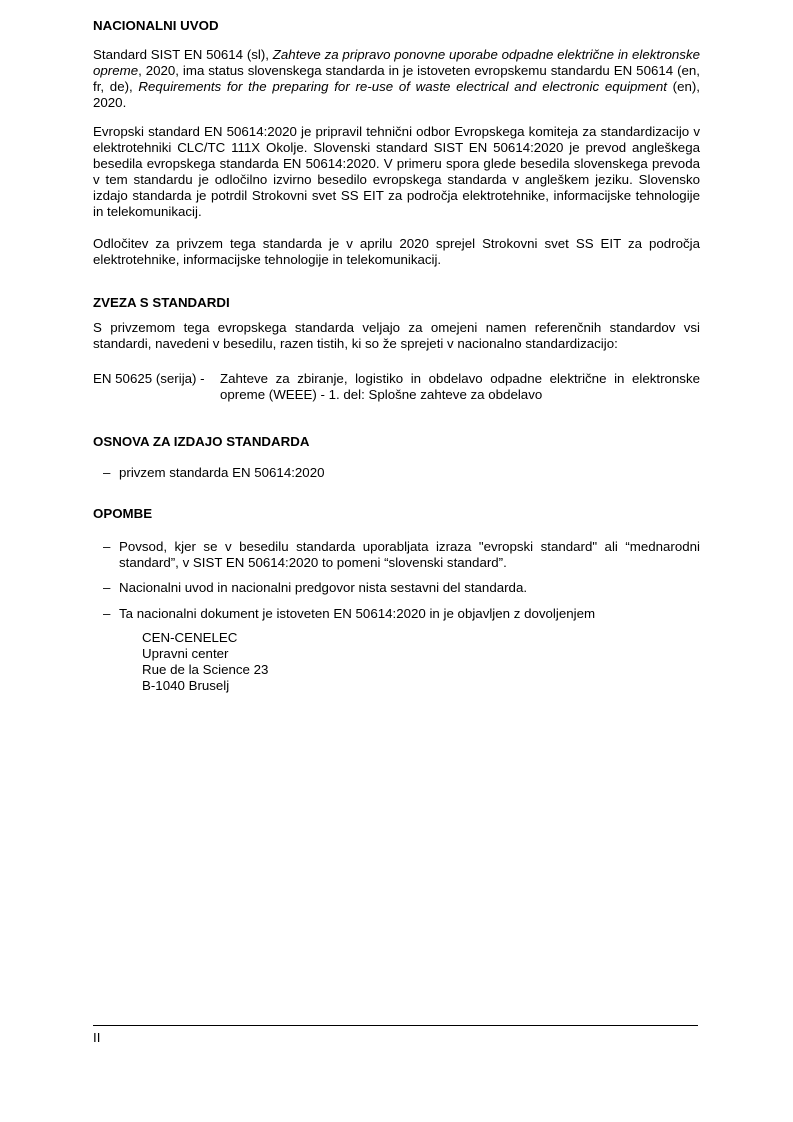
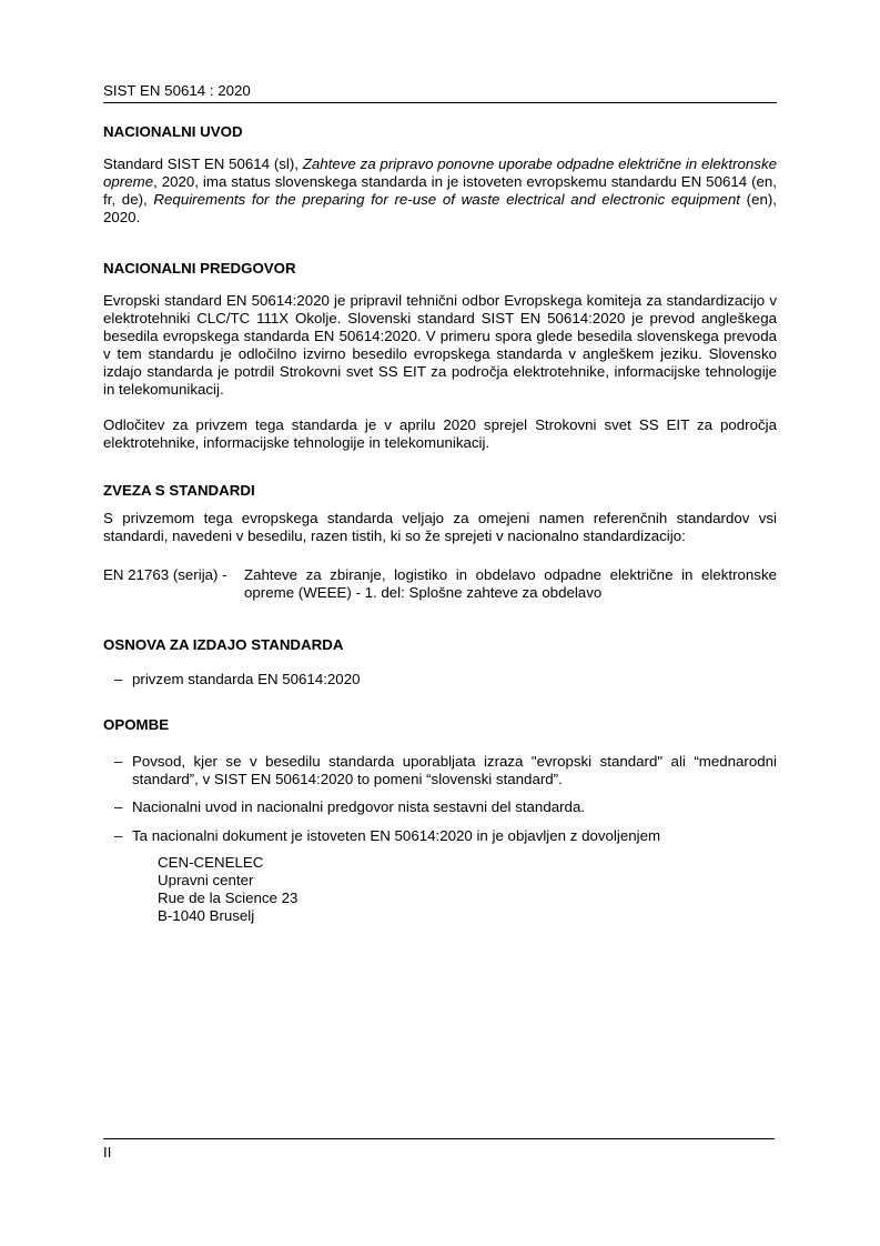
+ SIST EN 50614 : 2020
  NACIONALNI UVOD
  Standard SIST EN 50614 (sl), Zahteve za pripravo ponovne uporabe odpadne električne in elektronske opreme, 2020, ima status slovenskega standarda in je istoveten evropskemu standardu EN 50614 (en, fr, de), Requirements for the preparing for re-use of waste electrical and electronic equipment (en), 2020.
+ NACIONALNI PREDGOVOR
  Evropski standard EN 50614:2020 je pripravil tehnični odbor Evropskega komiteja za standardizacijo v elektrotehniki CLC/TC 111X Okolje. Slovenski standard SIST EN 50614:2020 je prevod angleškega besedila evropskega standarda EN 50614:2020. V primeru spora glede besedila slovenskega prevoda v tem standardu je odločilno izvirno besedilo evropskega standarda v angleškem jeziku. Slovensko izdajo standarda je potrdil Strokovni svet SS EIT za področja elektrotehnike, informacijske tehnologije in telekomunikacij.
  Odločitev za privzem tega standarda je v aprilu 2020 sprejel Strokovni svet SS EIT za področja elektrotehnike, informacijske tehnologije in telekomunikacij.
  ZVEZA S STANDARDI
  S privzemom tega evropskega standarda veljajo za omejeni namen referenčnih standardov vsi standardi, navedeni v besedilu, razen tistih, ki so že sprejeti v nacionalno standardizacijo:
- EN 50625 (serija) -
+ EN 21763 (serija) -
  Zahteve za zbiranje, logistiko in obdelavo odpadne električne in elektronske opreme (WEEE) - 1. del: Splošne zahteve za obdelavo
  OSNOVA ZA IZDAJO STANDARDA
  –
  privzem standarda EN 50614:2020
  OPOMBE
  –
  Povsod, kjer se v besedilu standarda uporabljata izraza "evropski standard" ali “mednarodni standard”, v SIST EN 50614:2020 to pomeni “slovenski standard”.
  –
  Nacionalni uvod in nacionalni predgovor nista sestavni del standarda.
  –
  Ta nacionalni dokument je istoveten EN 50614:2020 in je objavljen z dovoljenjem
  CEN-CENELEC
  Upravni center
  Rue de la Science 23
  B-1040 Bruselj
  II
